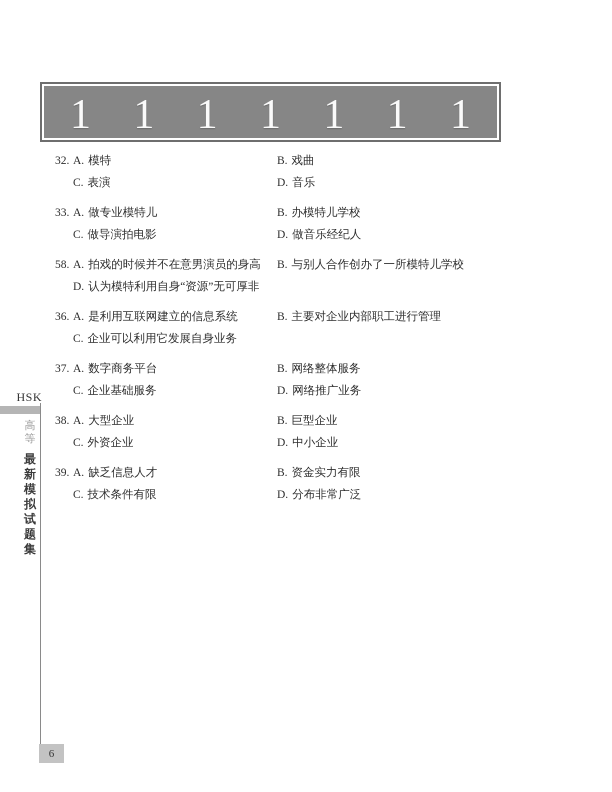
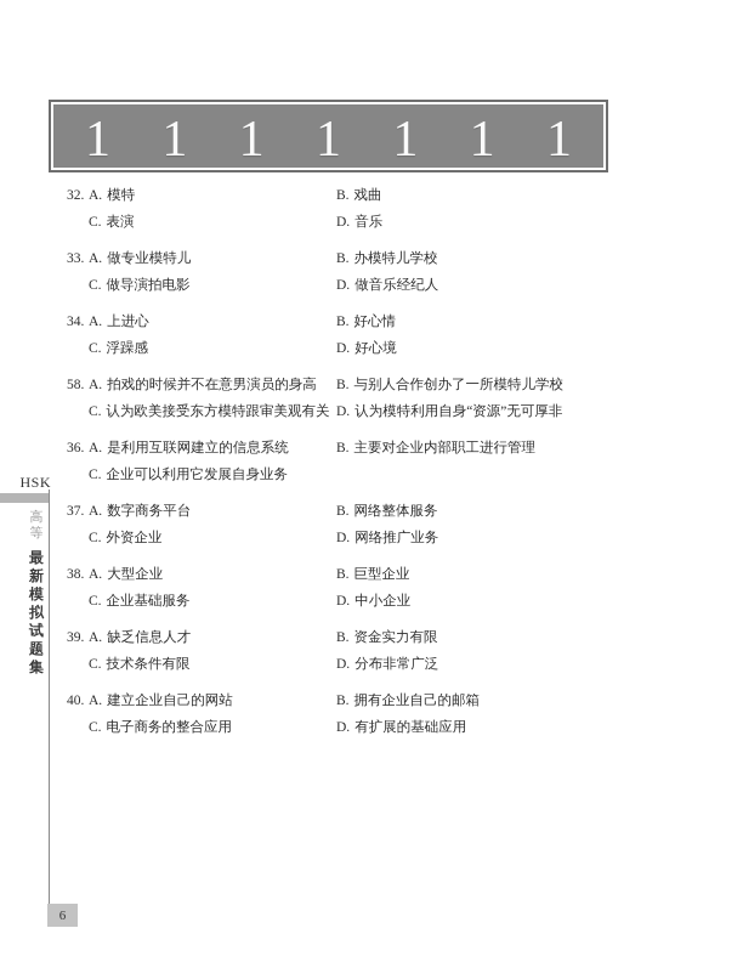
  1
  1
  1
  1
  1
  1
  1
  32.
  A. 模特
  B. 戏曲
  C. 表演
  D. 音乐
  33.
  A. 做专业模特儿
  B. 办模特儿学校
  C. 做导演拍电影
  D. 做音乐经纪人
+ 34.
+ A. 上进心
+ B. 好心情
+ C. 浮躁感
+ D. 好心境
  58.
  A. 拍戏的时候并不在意男演员的身高
  B. 与别人合作创办了一所模特儿学校
+ C. 认为欧美接受东方模特跟审美观有关
  D. 认为模特利用自身“资源”无可厚非
  36.
  A. 是利用互联网建立的信息系统
  B. 主要对企业内部职工进行管理
  C. 企业可以利用它发展自身业务
  37.
  A. 数字商务平台
  B. 网络整体服务
- C. 企业基础服务
+ C. 外资企业
  D. 网络推广业务
  38.
  A. 大型企业
  B. 巨型企业
- C. 外资企业
+ C. 企业基础服务
  D. 中小企业
  39.
  A. 缺乏信息人才
  B. 资金实力有限
  C. 技术条件有限
  D. 分布非常广泛
+ 40.
+ A. 建立企业自己的网站
+ B. 拥有企业自己的邮箱
+ C. 电子商务的整合应用
+ D. 有扩展的基础应用
  HSK
  高
  等
  最
  新
  模
  拟
  试
  题
  集
  6
